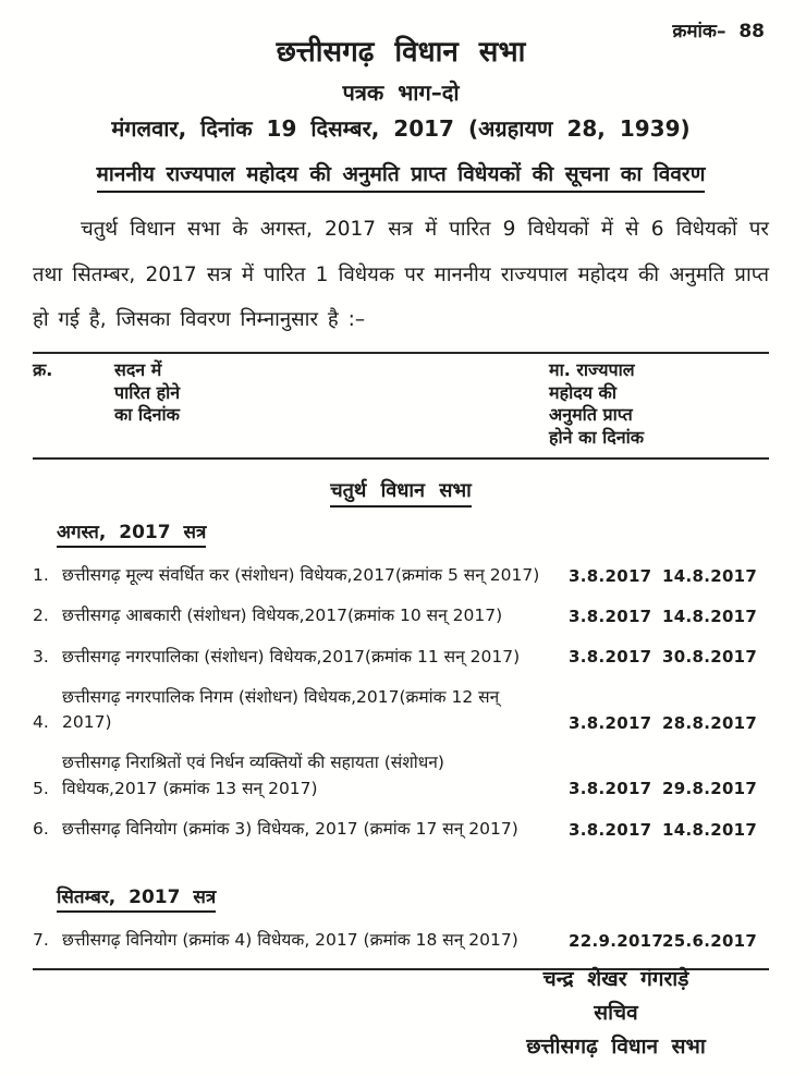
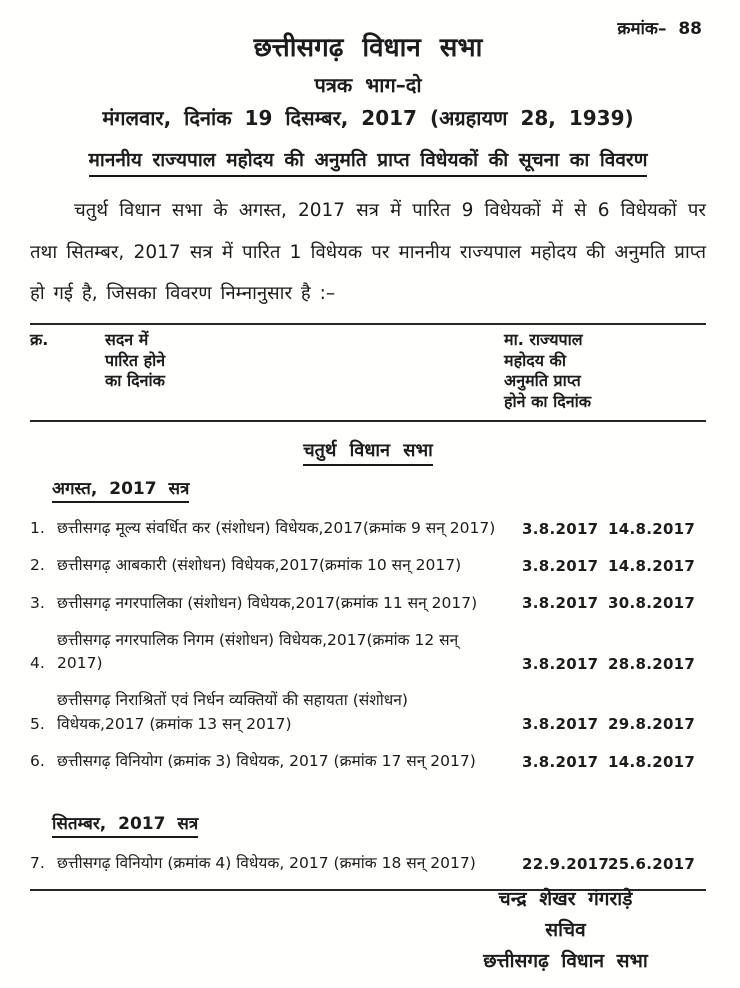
  क्रमांक– 88
  छत्तीसगढ़ विधान सभा
  पत्रक भाग–दो
  मंगलवार, दिनांक 19 दिसम्बर, 2017 (अग्रहायण 28, 1939)
  माननीय राज्यपाल महोदय की अनुमति प्राप्त विधेयकों की सूचना का विवरण
  चतुर्थ विधान सभा के अगस्त, 2017 सत्र में पारित 9 विधेयकों में से 6 विधेयकों पर तथा सितम्बर, 2017 सत्र में पारित 1 विधेयक पर माननीय राज्यपाल महोदय की अनुमति प्राप्त हो गई है, जिसका विवरण निम्नानुसार है :–
  क्र.
  सदन में
  पारित होने
  का दिनांक
  मा. राज्यपाल
  महोदय की
  अनुमति प्राप्त
  होने का दिनांक
  चतुर्थ विधान सभा
  अगस्त, 2017 सत्र
  1.
- छत्तीसगढ़ मूल्य संवर्धित कर (संशोधन) विधेयक,2017(क्रमांक 5 सन् 2017)
+ छत्तीसगढ़ मूल्य संवर्धित कर (संशोधन) विधेयक,2017(क्रमांक 9 सन् 2017)
  3.8.2017
  14.8.2017
  2.
  छत्तीसगढ़ आबकारी (संशोधन) विधेयक,2017(क्रमांक 10 सन् 2017)
  3.8.2017
  14.8.2017
  3.
  छत्तीसगढ़ नगरपालिका (संशोधन) विधेयक,2017(क्रमांक 11 सन् 2017)
  3.8.2017
  30.8.2017
  4.
  छत्तीसगढ़ नगरपालिक निगम (संशोधन) विधेयक,2017(क्रमांक 12 सन् 2017)
  3.8.2017
  28.8.2017
  5.
  छत्तीसगढ़ निराश्रितों एवं निर्धन व्यक्तियों की सहायता (संशोधन)
  विधेयक,2017 (क्रमांक 13 सन् 2017)
  3.8.2017
  29.8.2017
  6.
  छत्तीसगढ़ विनियोग (क्रमांक 3) विधेयक, 2017 (क्रमांक 17 सन् 2017)
  3.8.2017
  14.8.2017
  सितम्बर, 2017 सत्र
  7.
  छत्तीसगढ़ विनियोग (क्रमांक 4) विधेयक, 2017 (क्रमांक 18 सन् 2017)
  22.9.2017
  25.6.2017
  चन्द्र शेखर गंगराड़े
  सचिव
  छत्तीसगढ़ विधान सभा
